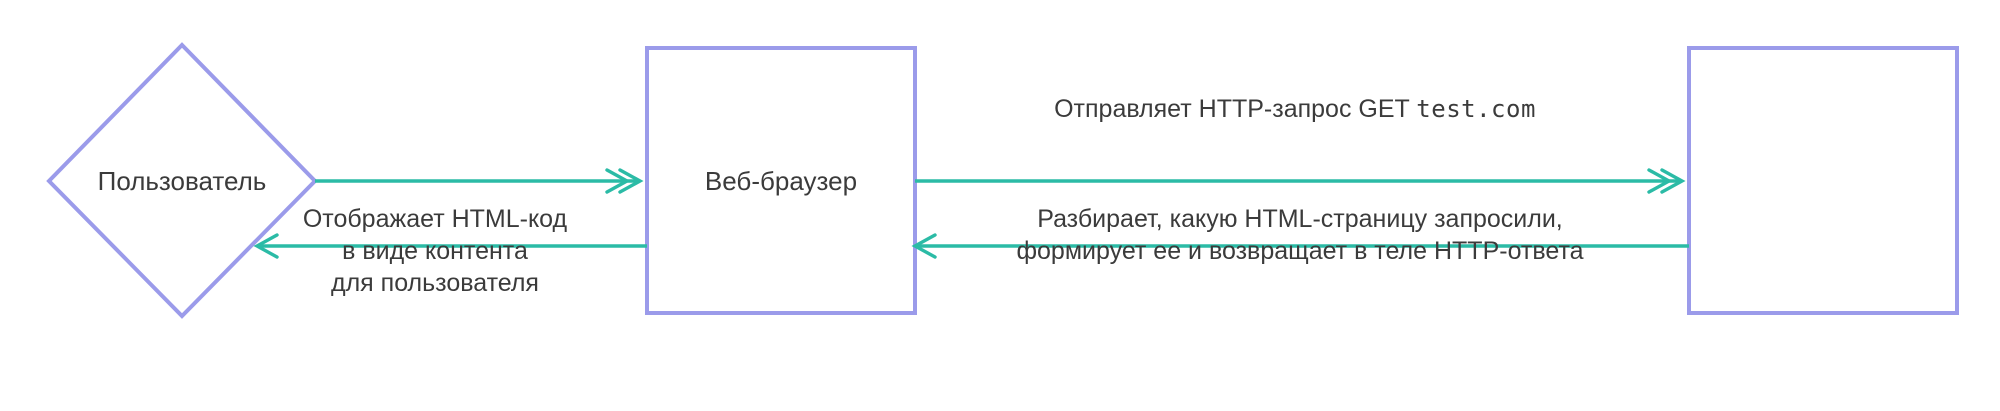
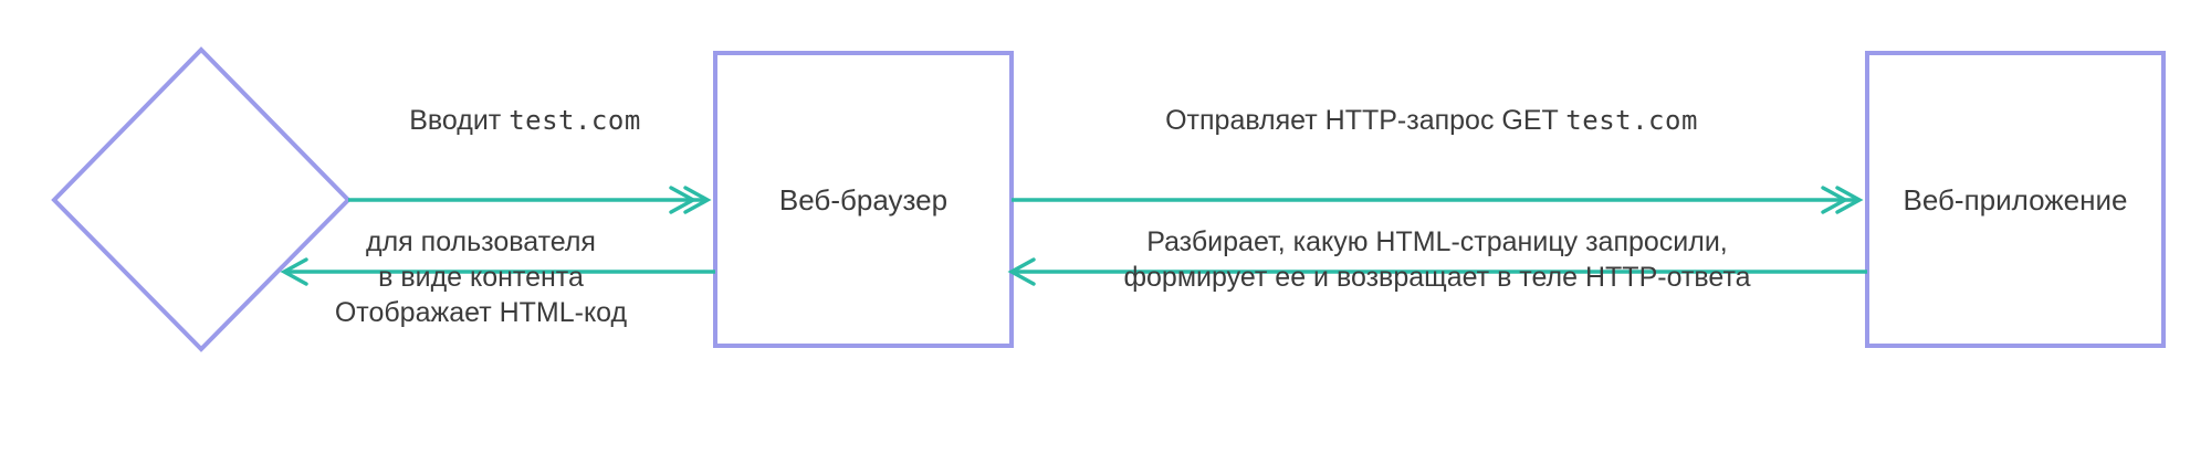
- Пользователь
  Веб-браузер
+ Веб-приложение
+ Вводит test.com
  Отправляет HTTP-запрос GET test.com
- Отображает HTML-код
+ для пользователя
  в виде контента
- для пользователя
+ Отображает HTML-код
  Разбирает, какую HTML-страницу запросили,
  формирует ее и возвращает в теле HTTP-ответа
